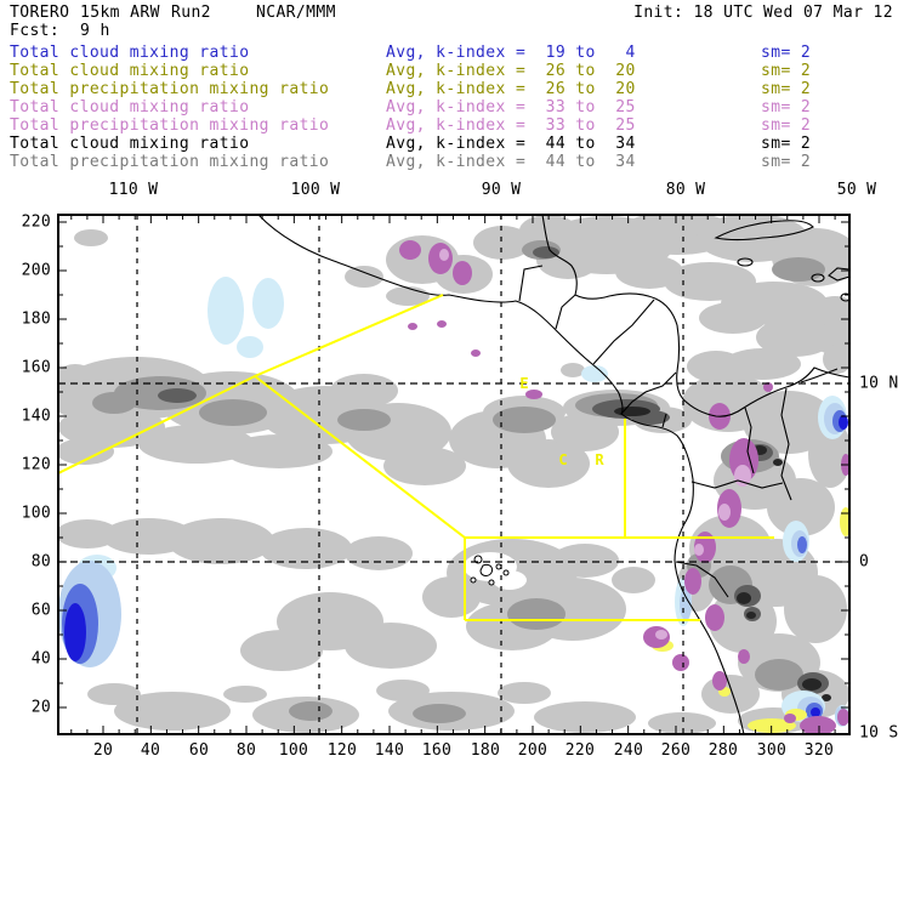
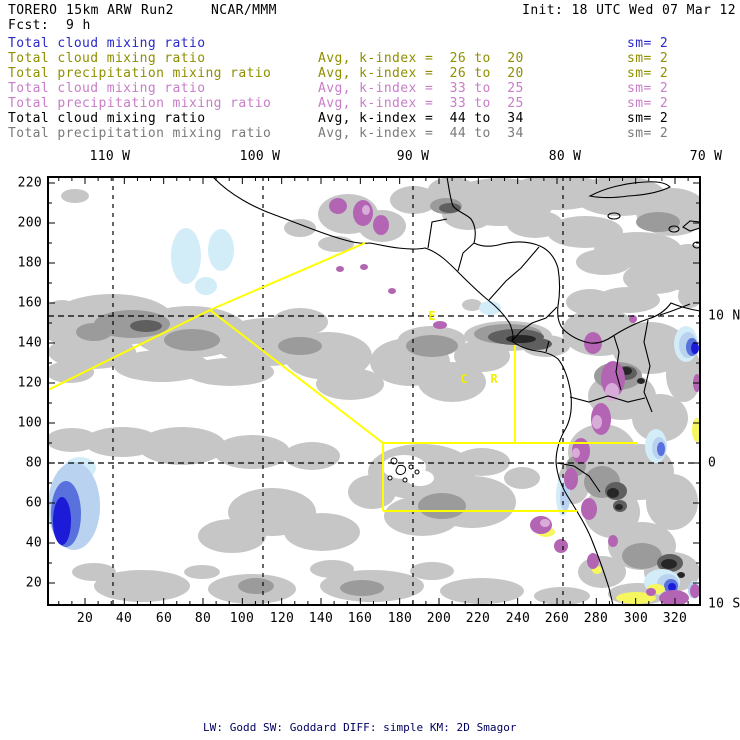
  TORERO
  15km ARW
  Run2
  NCAR/MMM
  Init: 18 UTC Wed 07 Mar 12
  Fcst:
  9 h
  Total cloud mixing ratio
- Avg, k-index = 19 to 4
  sm= 2
  Total cloud mixing ratio
  Avg, k-index = 26 to 20
  sm= 2
  Total precipitation mixing ratio
  Avg, k-index = 26 to 20
  sm= 2
  Total cloud mixing ratio
  Avg, k-index = 33 to 25
  sm= 2
  Total precipitation mixing ratio
  Avg, k-index = 33 to 25
  sm= 2
  Total cloud mixing ratio
  Avg, k-index = 44 to 34
  sm= 2
  Total precipitation mixing ratio
  Avg, k-index = 44 to 34
  sm= 2
  110 W
  100 W
  90 W
  80 W
- 50 W
+ 70 W
  20
  40
  60
  80
  100
  120
  140
  160
  180
  200
  220
  240
  260
  280
  300
  320
  220
  200
  180
  160
  140
  120
  100
  80
  60
  40
  20
  10 N
  0
  10 S
  E
  C
  R
+ LW: Godd SW: Goddard DIFF: simple KM: 2D Smagor
